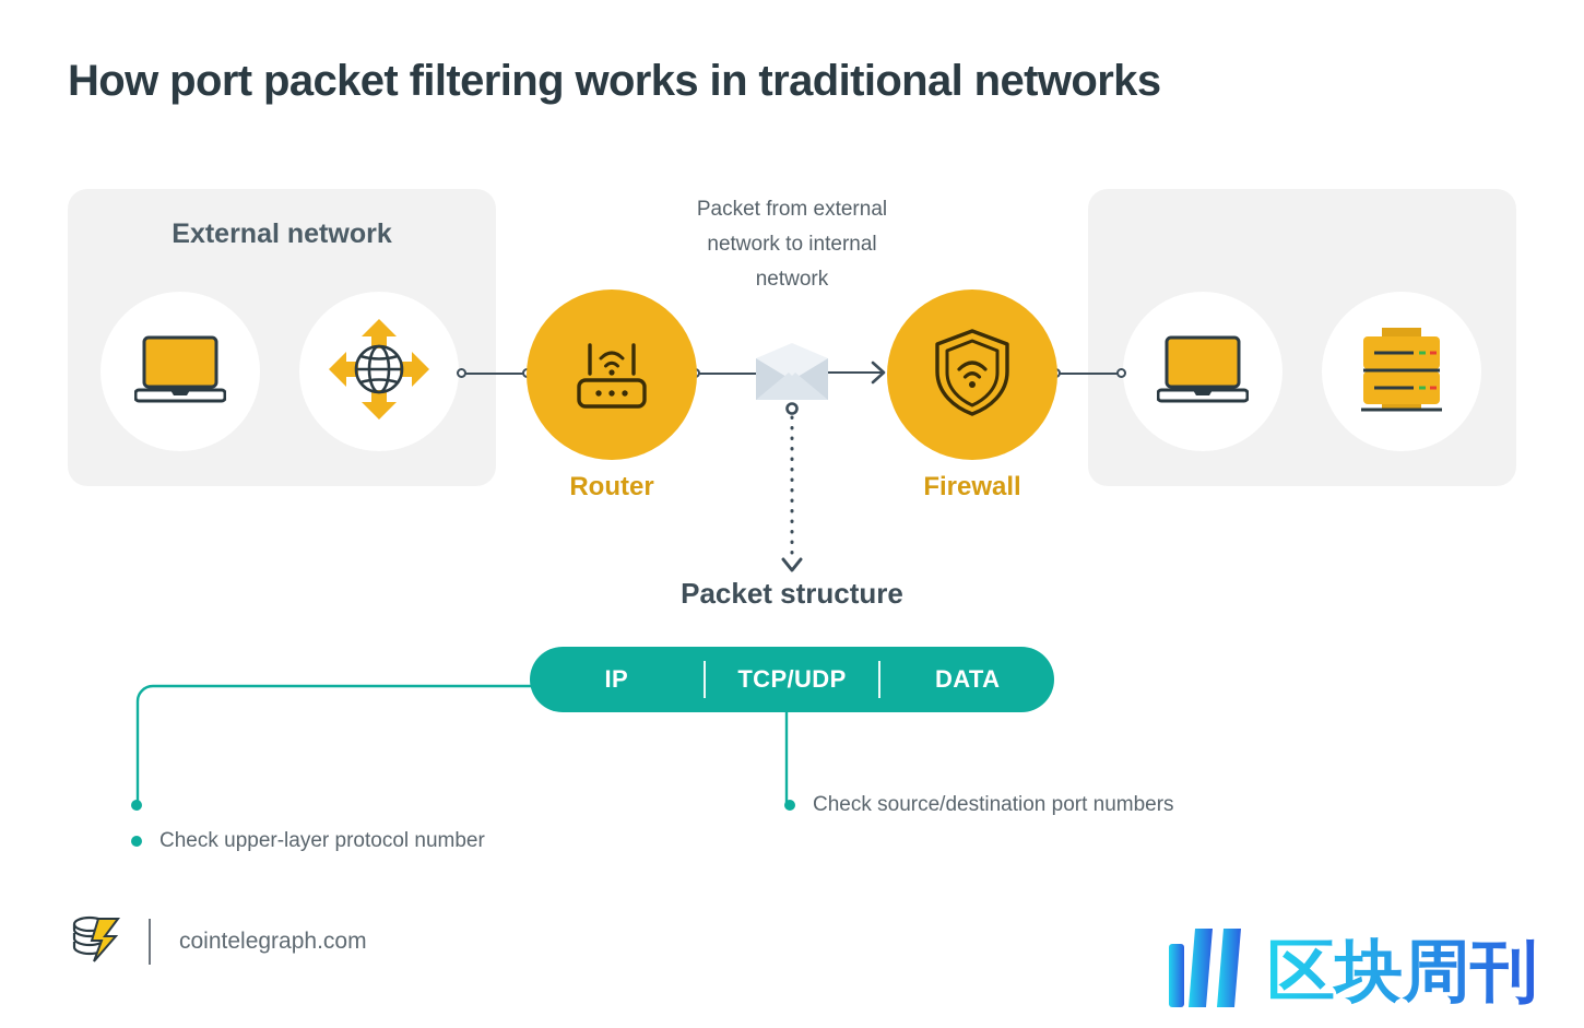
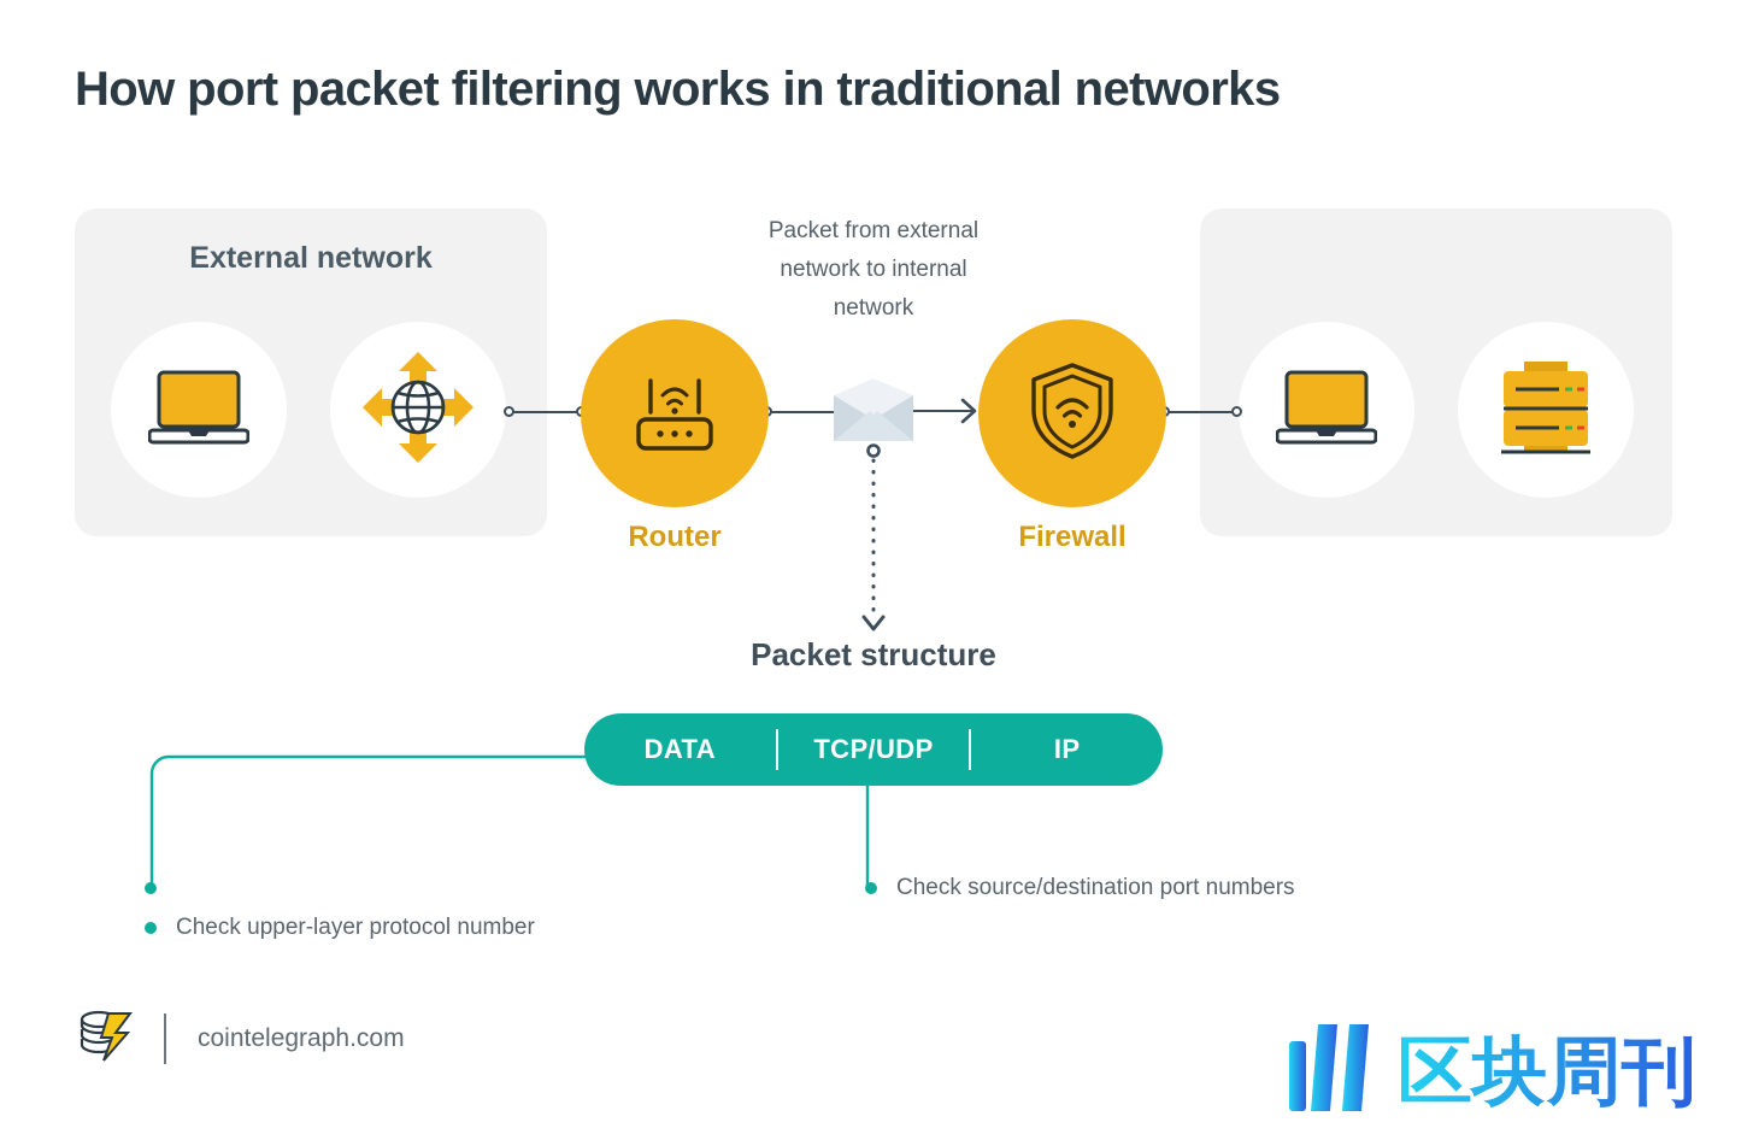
  How port packet filtering works in traditional networks
  External network
  Router
  Packet from external
  network to internal
  network
  Firewall
  Packet structure
- IP
+ DATA
  TCP/UDP
- DATA
+ IP
  Check upper-layer protocol number
  Check source/destination port numbers
  cointelegraph.com
  区块周刊
